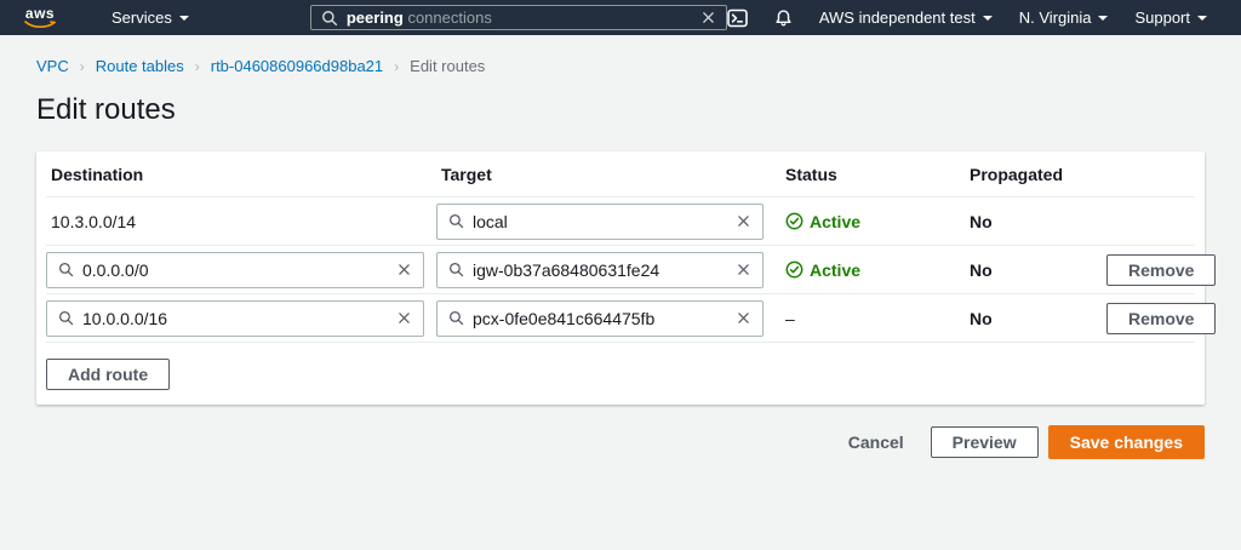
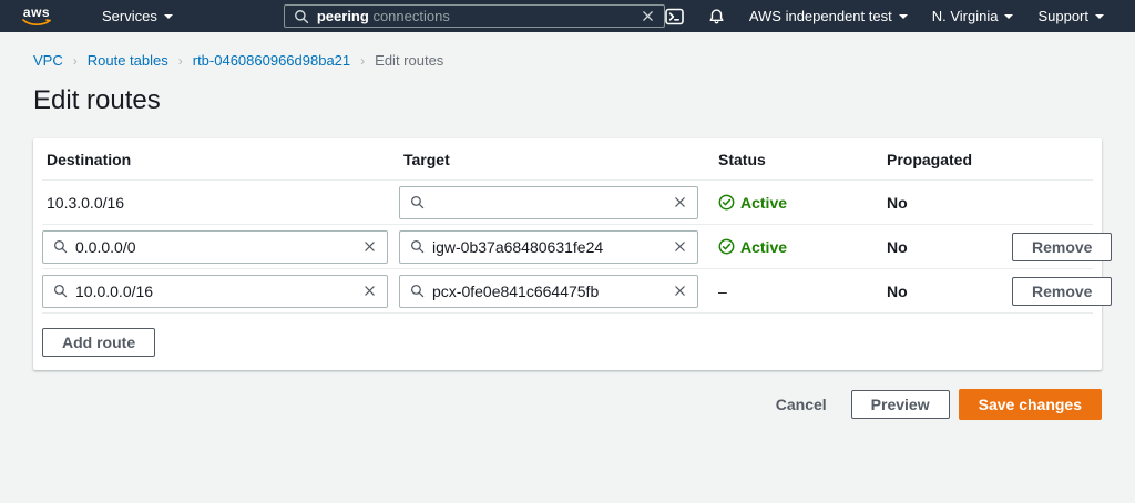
  aws
  Services
  peering
  connections
  AWS independent test
  N. Virginia
  Support
  VPC
  ›
  Route tables
  ›
  rtb-0460860966d98ba21
  ›
  Edit routes
  Edit routes
  Destination
  Target
  Status
  Propagated
- 10.3.0.0/14
+ 10.3.0.0/16
- local
  Active
  No
  0.0.0.0/0
  igw-0b37a68480631fe24
  Active
  No
  Remove
  10.0.0.0/16
  pcx-0fe0e841c664475fb
  –
  No
  Remove
  Add route
  Cancel
  Preview
  Save changes
